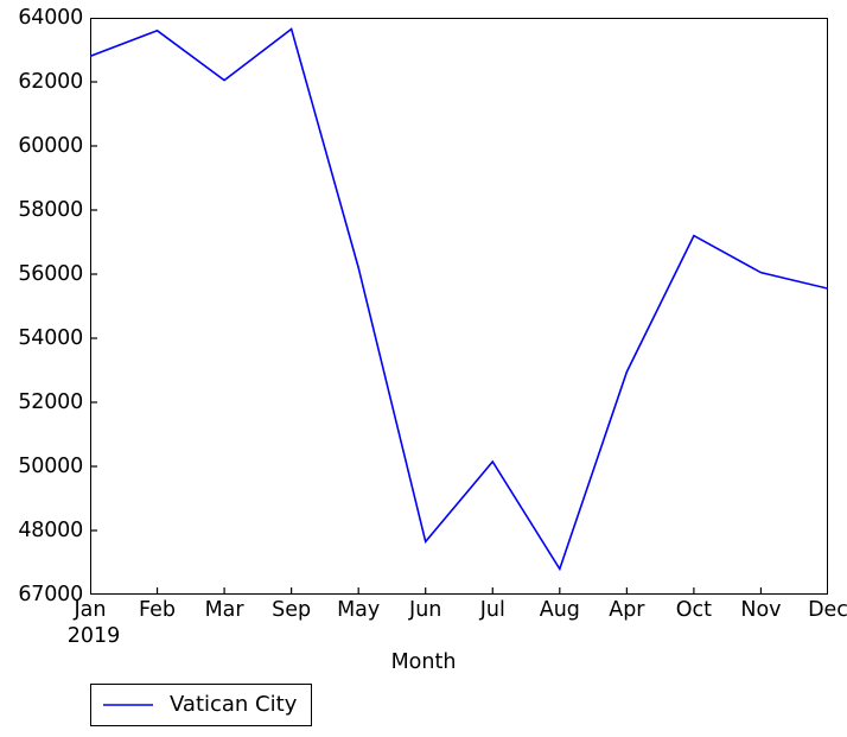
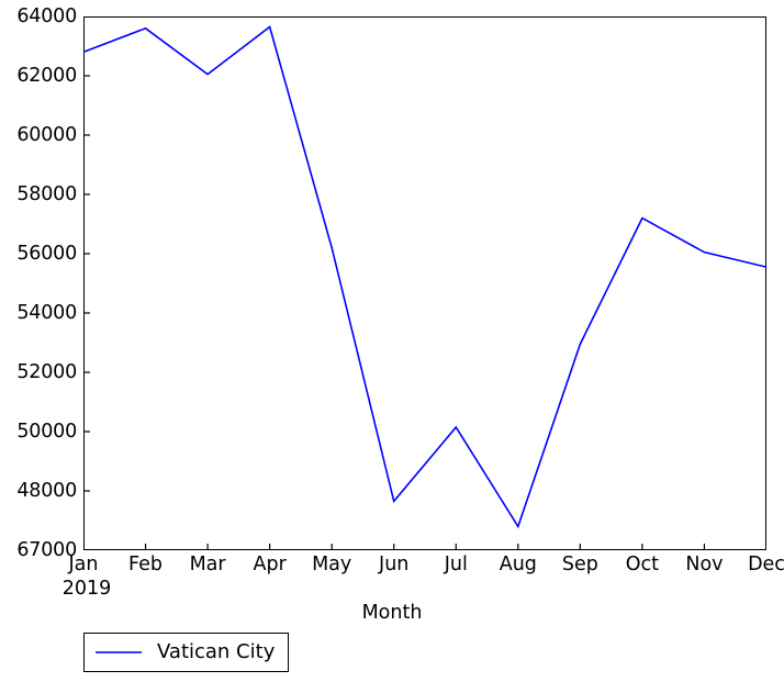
  67000
  48000
  50000
  52000
  54000
  56000
  58000
  60000
  62000
  64000
  Jan
  Feb
  Mar
- Sep
+ Apr
  May
  Jun
  Jul
  Aug
- Apr
+ Sep
  Oct
  Nov
  Dec
  2019
  Month
  Vatican City
